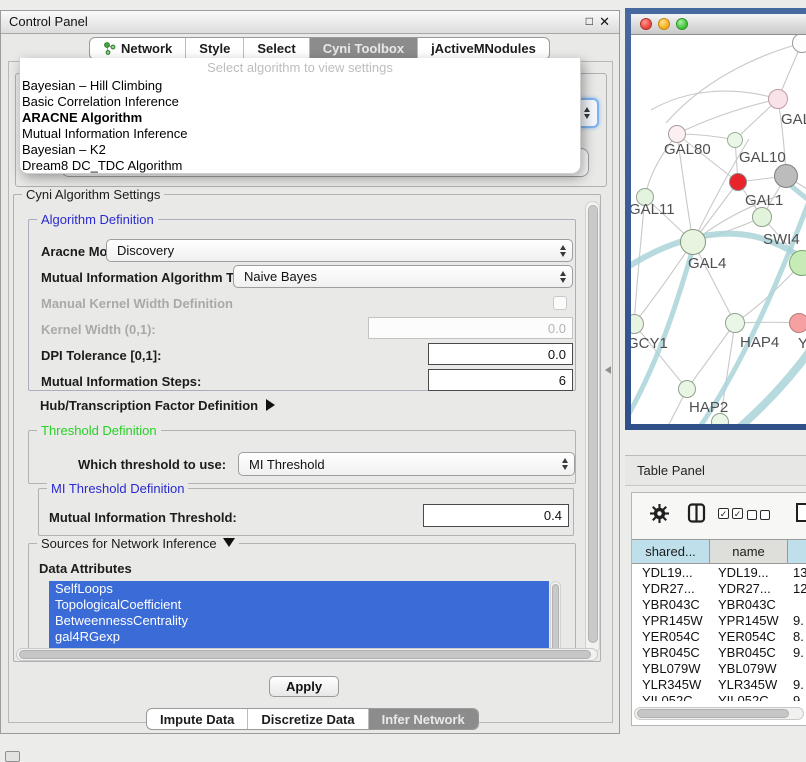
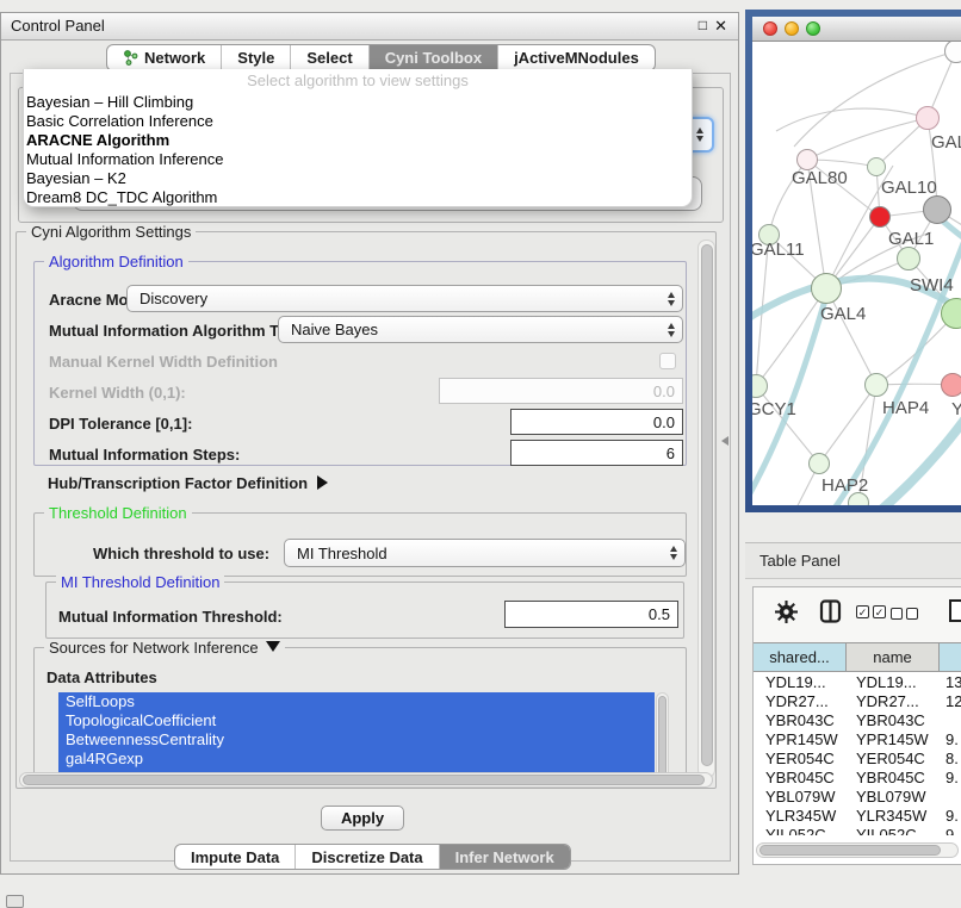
  Control Panel
  □
  ✕
  Network
  Style
  Select
  Cyni Toolbox
  jActiveMNodules
  Select algorithm to view settings
  Bayesian – Hill Climbing
  Basic Correlation Inference
  ARACNE Algorithm
  Mutual Information Inference
  Bayesian – K2
  Dream8 DC_TDC Algorithm
  Cyni Algorithm Settings
  Algorithm Definition
  Aracne Mo
  Discovery
  Mutual Information Algorithm T
  Naive Bayes
  Manual Kernel Width Definition
  Kernel Width (0,1):
  0.0
  DPI Tolerance [0,1]:
  0.0
  Mutual Information Steps:
  6
  Hub/Transcription Factor Definition
  Threshold Definition
  Which threshold to use:
  MI Threshold
  MI Threshold Definition
  Mutual Information Threshold:
- 0.4
+ 0.5
  Sources for Network Inference
  Data Attributes
  SelfLoops
  TopologicalCoefficient
  BetweennessCentrality
  gal4RGexp
  Apply
  Impute Data
  Discretize Data
  Infer Network
  GAL80
  GAL10
  GAL1
  GAL11
  SWI4
  GAL4
  GCY1
  HAP4
  Y
  HAP2
  Table Panel
  ✓
  ✓
  shared...
  name
  YDL19...
  YDL19...
  13
  YDR27...
  YDR27...
  12
  YBR043C
  YBR043C
  YPR145W
  YPR145W
  9.
  YER054C
  YER054C
  8.
  YBR045C
  YBR045C
  9.
  YBL079W
  YBL079W
  YLR345W
  YLR345W
  9.
  YIL052C
  YIL052C
  9.
